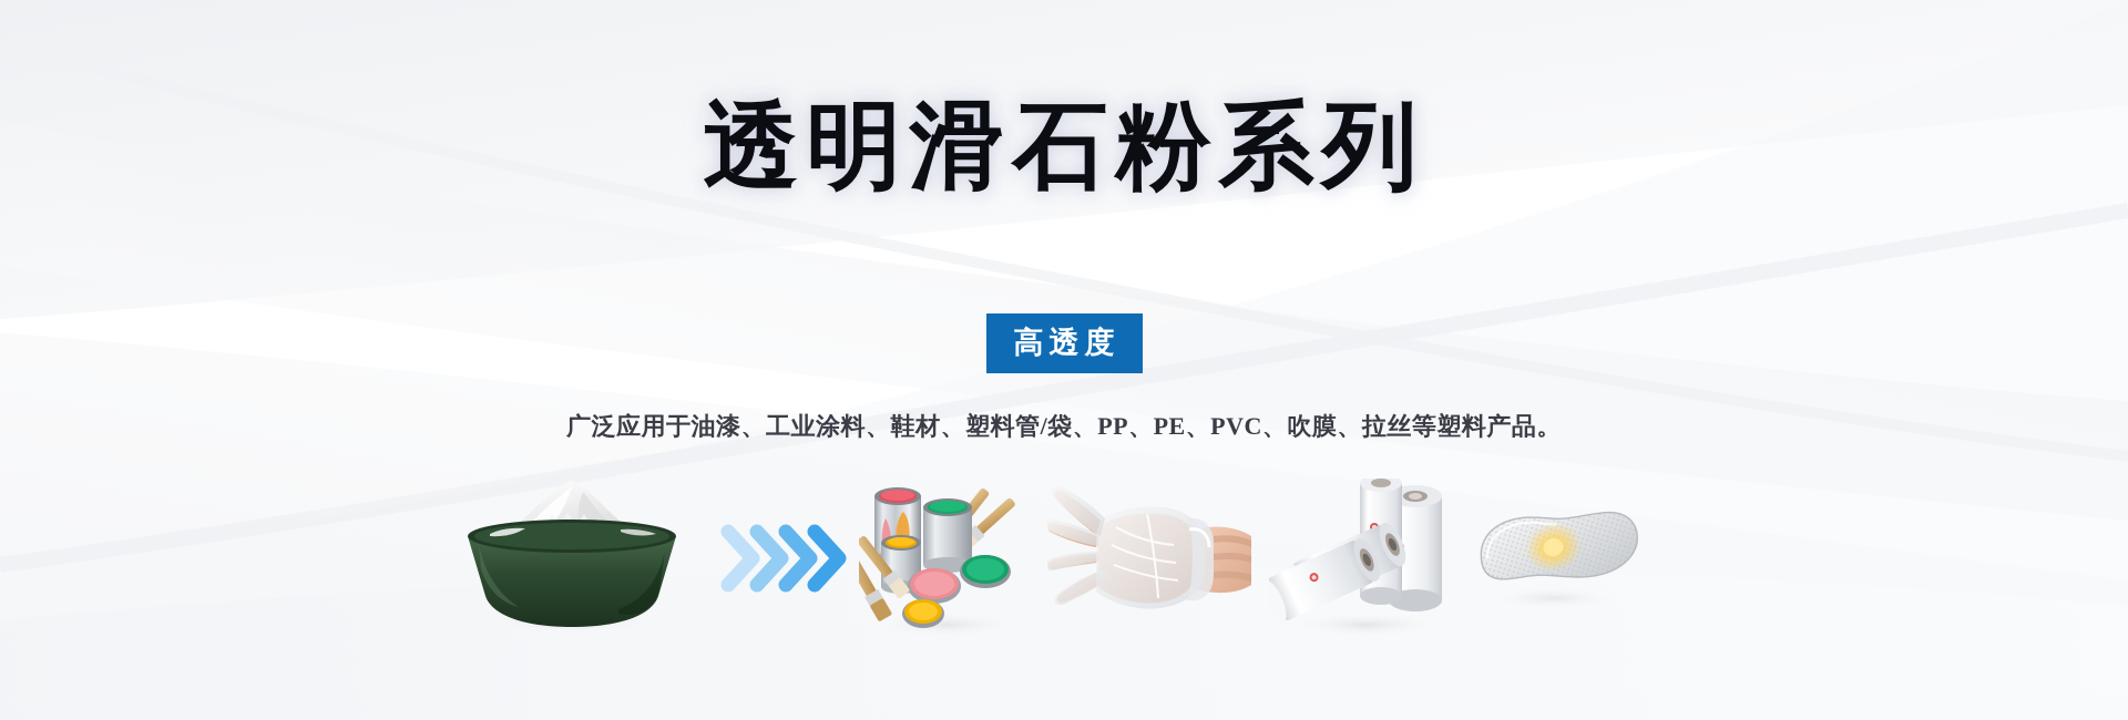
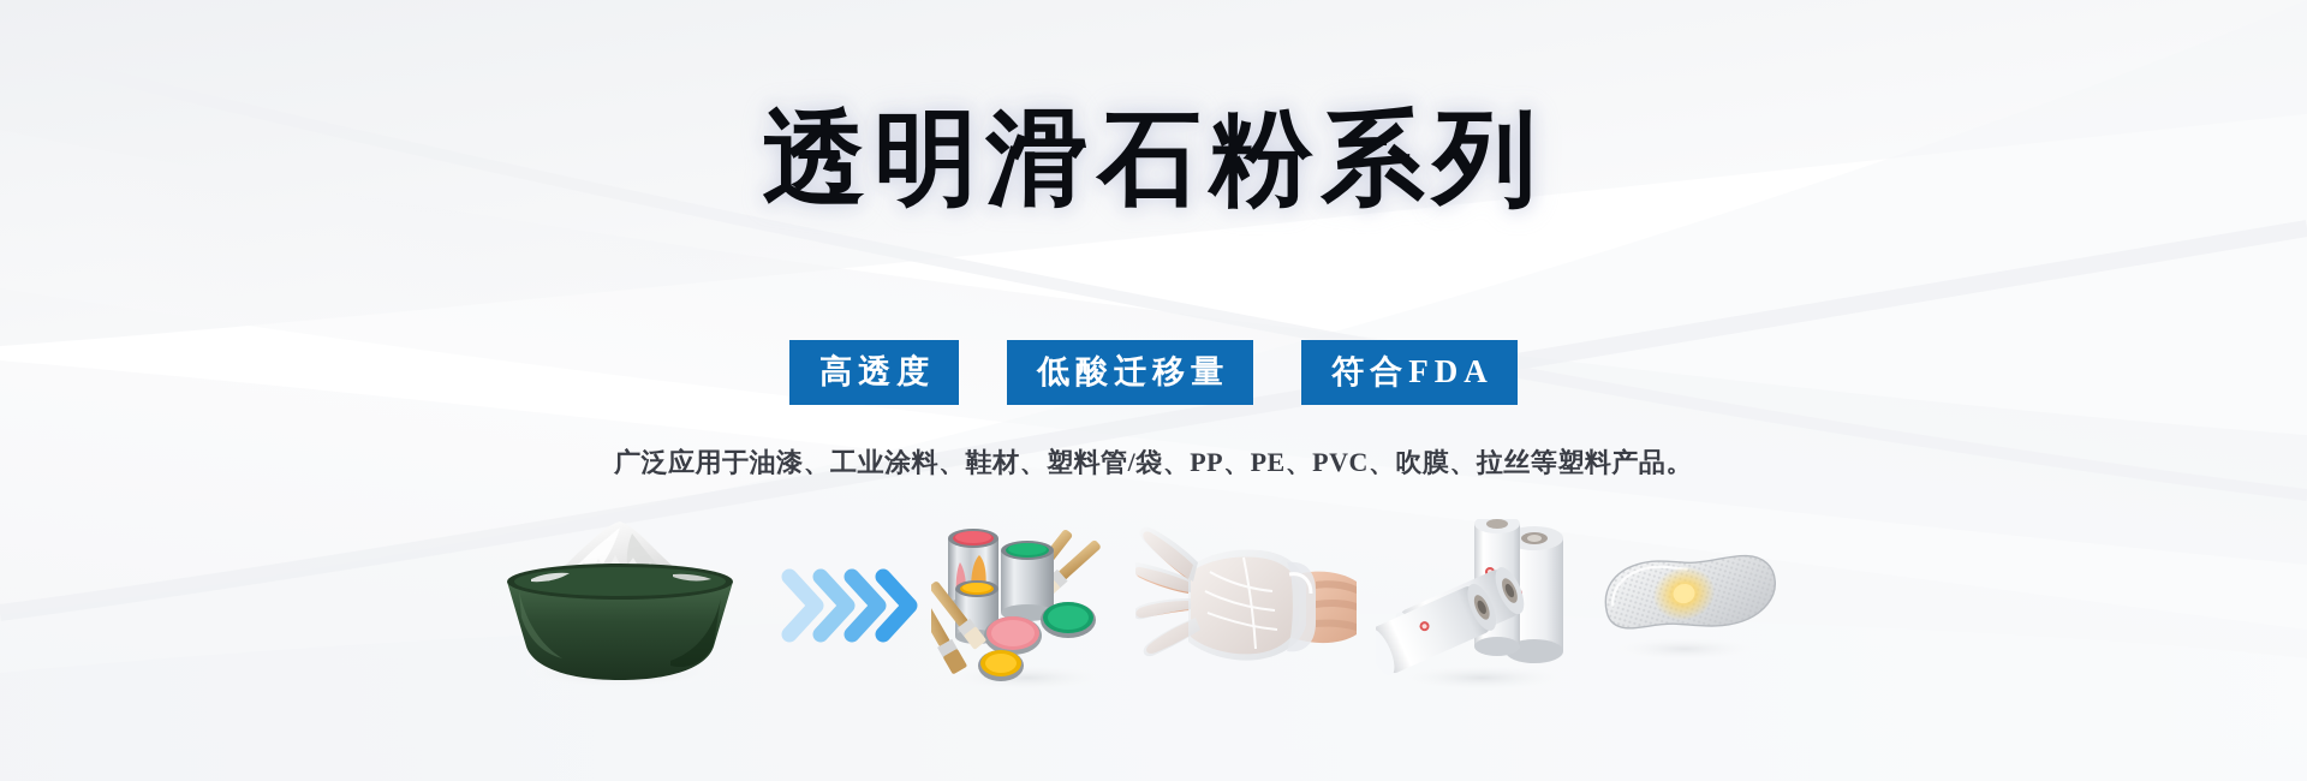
  透明滑石粉系列
  高透度
+ 低酸迁移量
+ 符合FDA
  广泛应用于油漆、工业涂料、鞋材、塑料管/袋、PP、PE、PVC、吹膜、拉丝等塑料产品。
